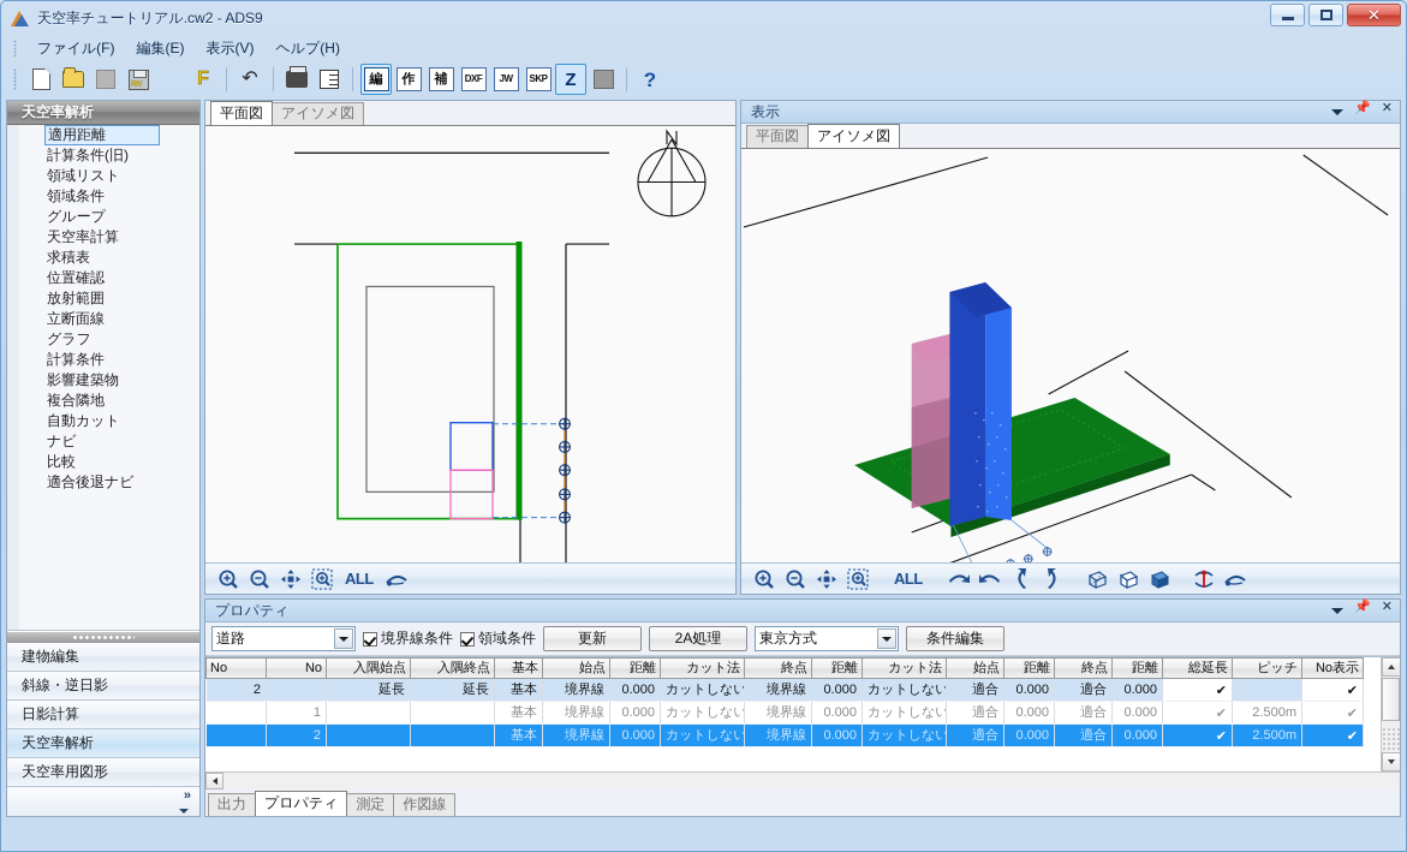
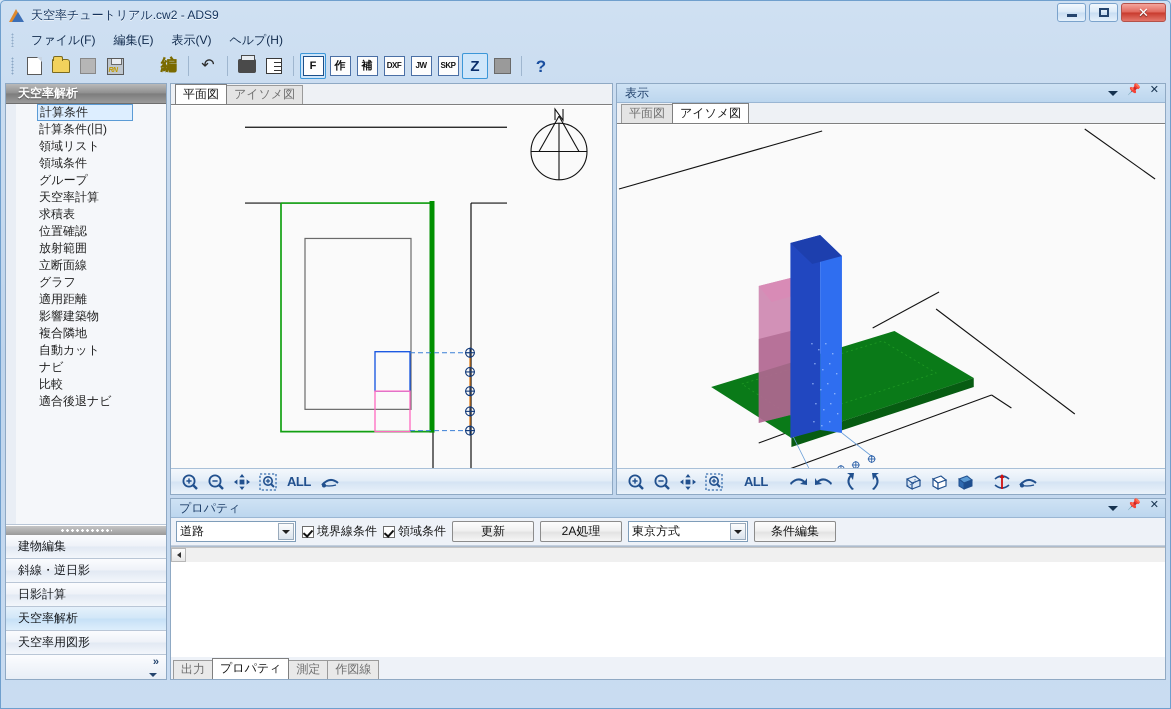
  天空率チュートリアル.cw2 - ADS9
  ✕
  ファイル(F)
  編集(E)
  表示(V)
  ヘルプ(H)
- F
+ 編
  ↶
- 編
+ F
  作
  補
  DXF
  JW
  SKP
  Z
  ?
  天空率解析
- 適用距離
+ 計算条件
  計算条件(旧)
  領域リスト
  領域条件
  グループ
  天空率計算
  求積表
  位置確認
  放射範囲
  立断面線
  グラフ
- 計算条件
+ 適用距離
  影響建築物
  複合隣地
  自動カット
  ナビ
  比較
  適合後退ナビ
  建物編集
  斜線・逆日影
  日影計算
  天空率解析
  天空率用図形
  »
  平面図
  アイソメ図
  ALL
  表示
  📌
  ✕
  平面図
  アイソメ図
  ALL
  プロパティ
  📌
  ✕
  道路
  境界線条件
  領域条件
  更新
  2A処理
  東京方式
  条件編集
- No	No	入隅始点	入隅終点	基本	始点	距離	カット法	終点	距離	カット法	始点	距離	終点	距離	総延長	ピッチ	No表示
- 2		延長	延長	基本	境界線	0.000	カットしない	境界線	0.000	カットしない	適合	0.000	適合	0.000	✔		✔
- 	1			基本	境界線	0.000	カットしない	境界線	0.000	カットしない	適合	0.000	適合	0.000	✔	2.500m	✔
- 	2			基本	境界線	0.000	カットしない	境界線	0.000	カットしない	適合	0.000	適合	0.000	✔	2.500m	✔
  出力
  プロパティ
  測定
  作図線
